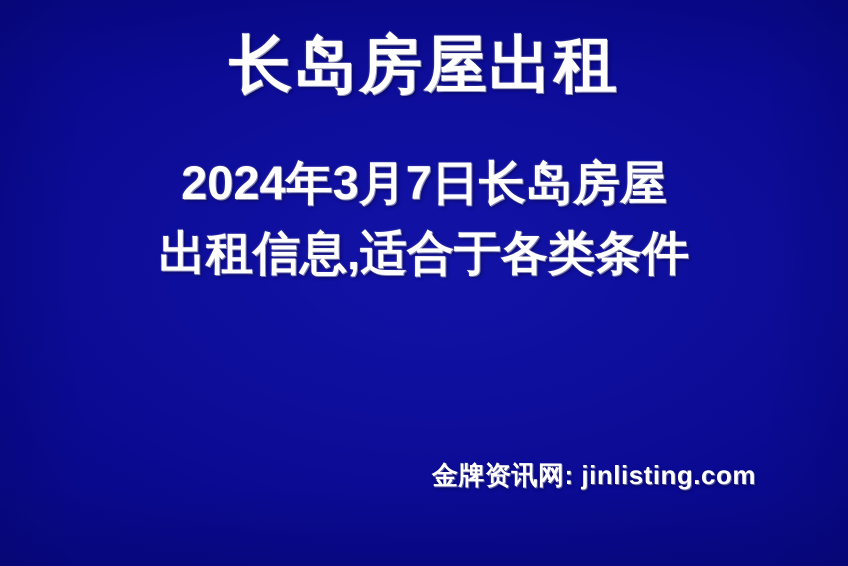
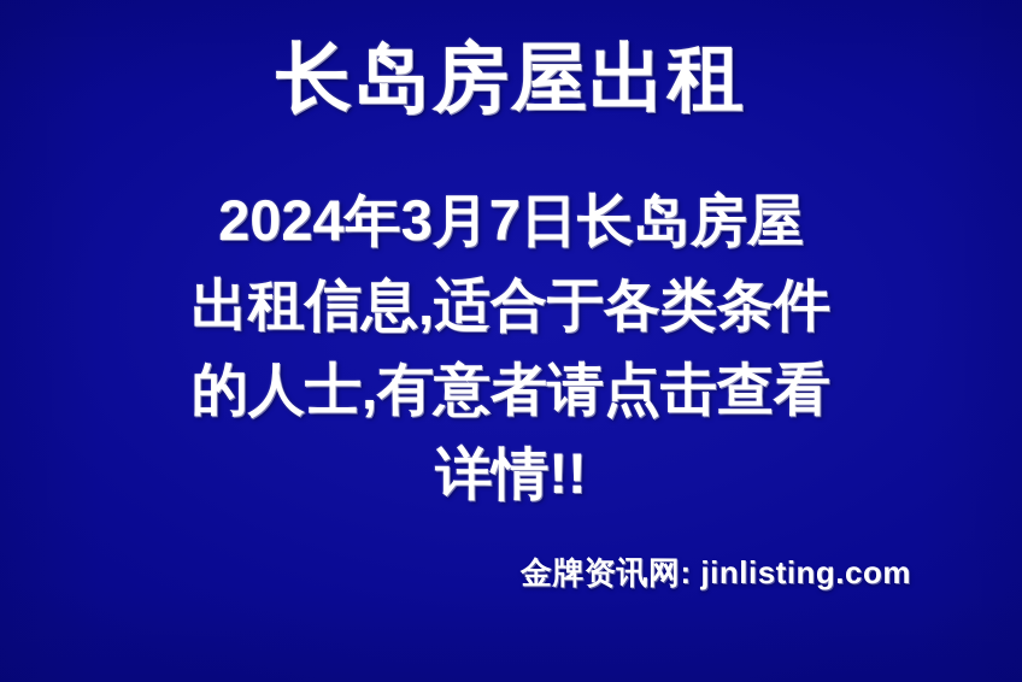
  长岛房屋出租
  2024年3月7日长岛房屋
  出租信息,适合于各类条件
+ 的人士,有意者请点击查看
+ 详情!!
  金牌资讯网: jinlisting.com
